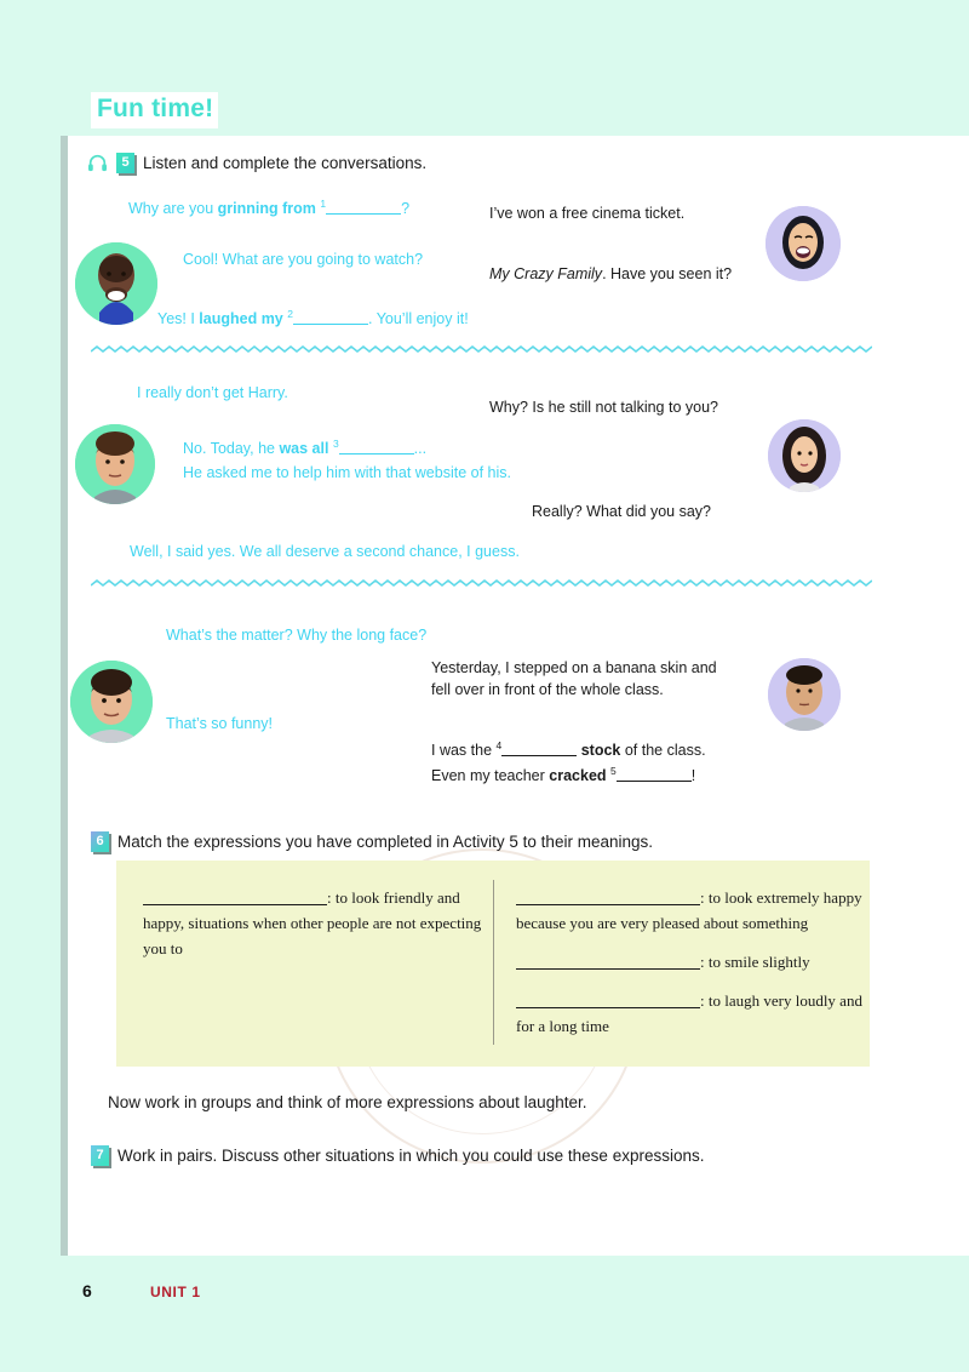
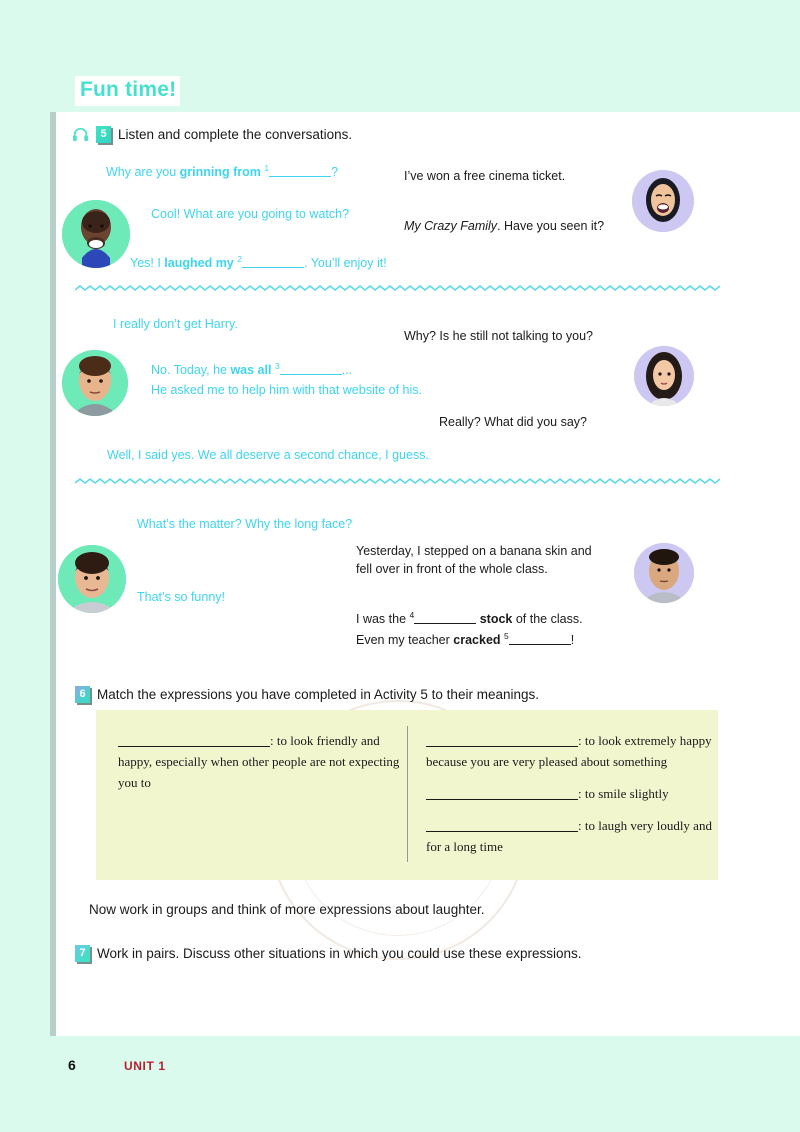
  Fun time!
  5
  Listen and complete the conversations.
  Why are you grinning from 1 ?
  I’ve won a free cinema ticket.
  Cool! What are you going to watch?
  My Crazy Family. Have you seen it?
  Yes! I laughed my 2 . You’ll enjoy it!
  I really don’t get Harry.
  Why? Is he still not talking to you?
  No. Today, he was all 3 ...
  He asked me to help him with that website of his.
  Really? What did you say?
  Well, I said yes. We all deserve a second chance, I guess.
  What’s the matter? Why the long face?
  Yesterday, I stepped on a banana skin and fell over in front of the whole class.
  That’s so funny!
  I was the 4 stock of the class.
  Even my teacher cracked 5 !
  6
  Match the expressions you have completed in Activity 5 to their meanings.
- : to look friendly and happy, situations when other people are not expecting you to
+ : to look friendly and happy, especially when other people are not expecting you to
  : to look extremely happy because you are very pleased about something
  : to smile slightly
  : to laugh very loudly and for a long time
  Now work in groups and think of more expressions about laughter.
  7
  Work in pairs. Discuss other situations in which you could use these expressions.
  6
  UNIT 1
